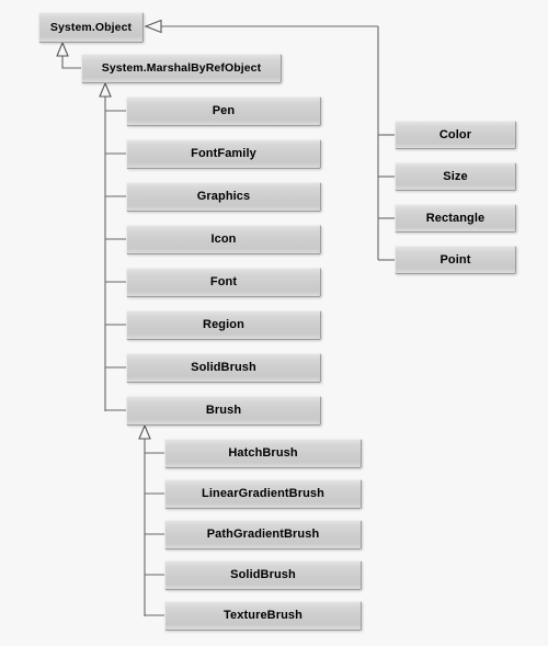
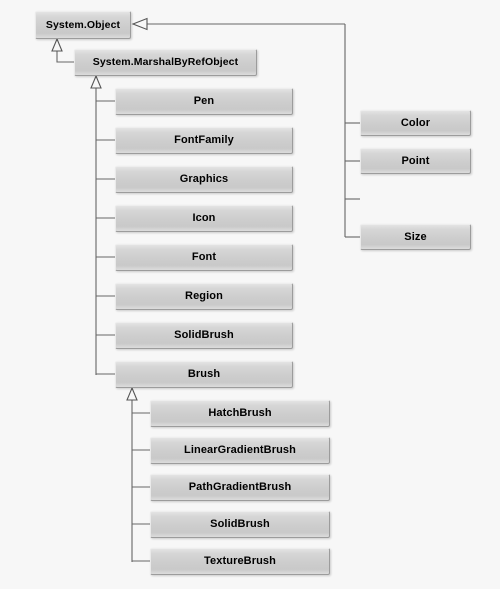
  System.Object
  System.MarshalByRefObject
  Pen
  FontFamily
  Graphics
  Icon
  Font
  Region
  SolidBrush
  Brush
  Color
- Size
+ Point
- Rectangle
- Point
+ Size
  HatchBrush
  LinearGradientBrush
  PathGradientBrush
  SolidBrush
  TextureBrush
